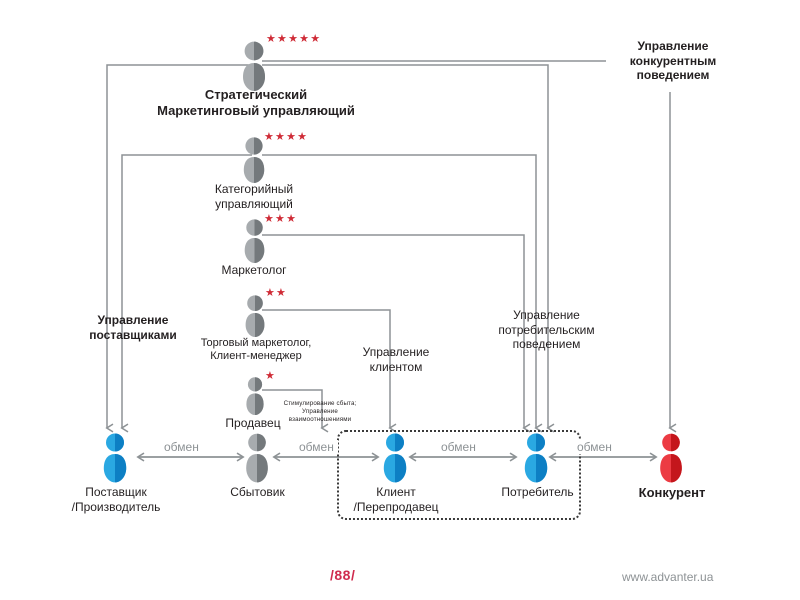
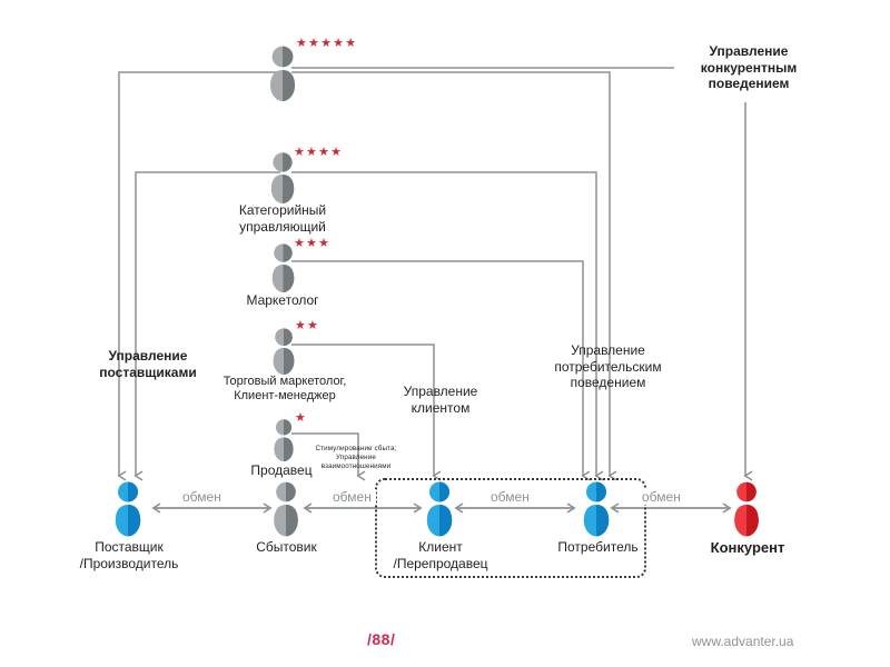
  ★★★★★
- Стратегический
- Маркетинговый управляющий
  ★★★★
  Категорийный
  управляющий
  ★★★
  Маркетолог
  ★★
  Торговый маркетолог,
  Клиент-менеджер
  ★
  Продавец
  Управление
  поставщиками
  Управление
  клиентом
  Управление
  потребительским
  поведением
  Управление
  конкурентным
  поведением
  Поставщик
  /Производитель
  Сбытовик
  Клиент
  /Перепродавец
  Потребитель
  Конкурент
  обмен
  обмен
  обмен
  обмен
  /88/
  www.advanter.ua
